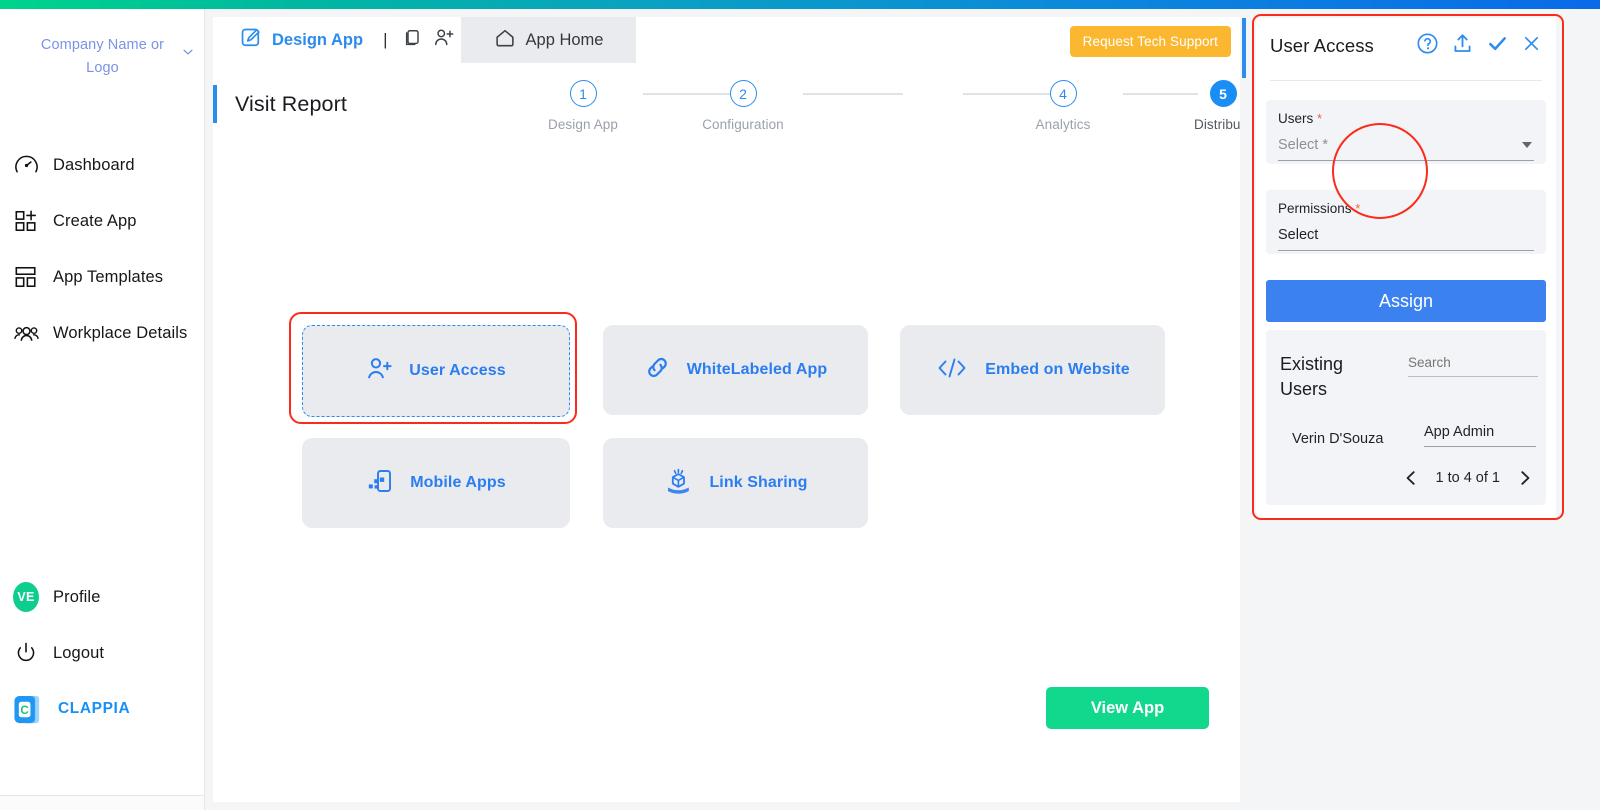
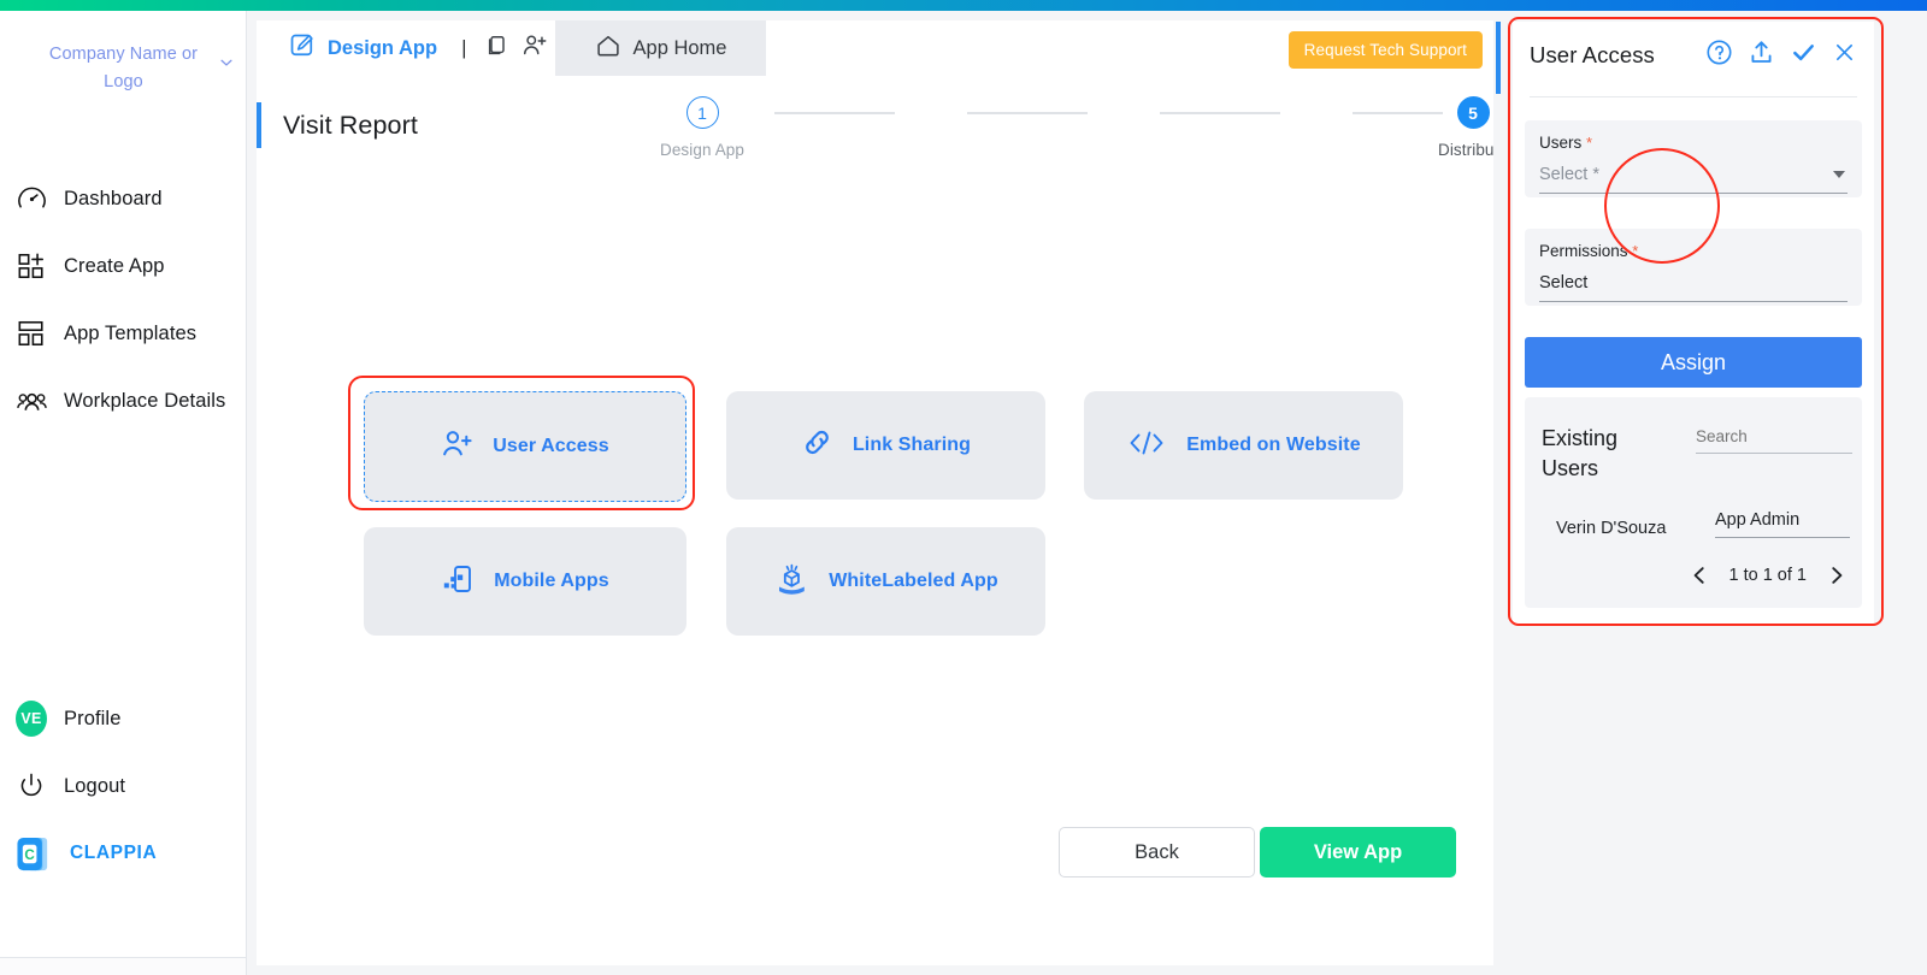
  Company Name or Logo
  Dashboard
  Create App
  App Templates
  Workplace Details
  VE
  Profile
  Logout
  C
  CLAPPIA
  Design App
  |
  App Home
  Request Tech Support
  Visit Report
  1
  Design App
- 2
- Configuration
- 4
- Analytics
  5
  Distribu
  User Access
- WhiteLabeled App
+ Link Sharing
  Embed on Website
  Mobile Apps
- Link Sharing
+ WhiteLabeled App
+ Back
  View App
  User Access
  Users *
  Select *
  Permissions *
  Select
  Assign
  Existing Users
  Search
  Verin D'Souza
  App Admin
- 1 to 4 of 1
+ 1 to 1 of 1
